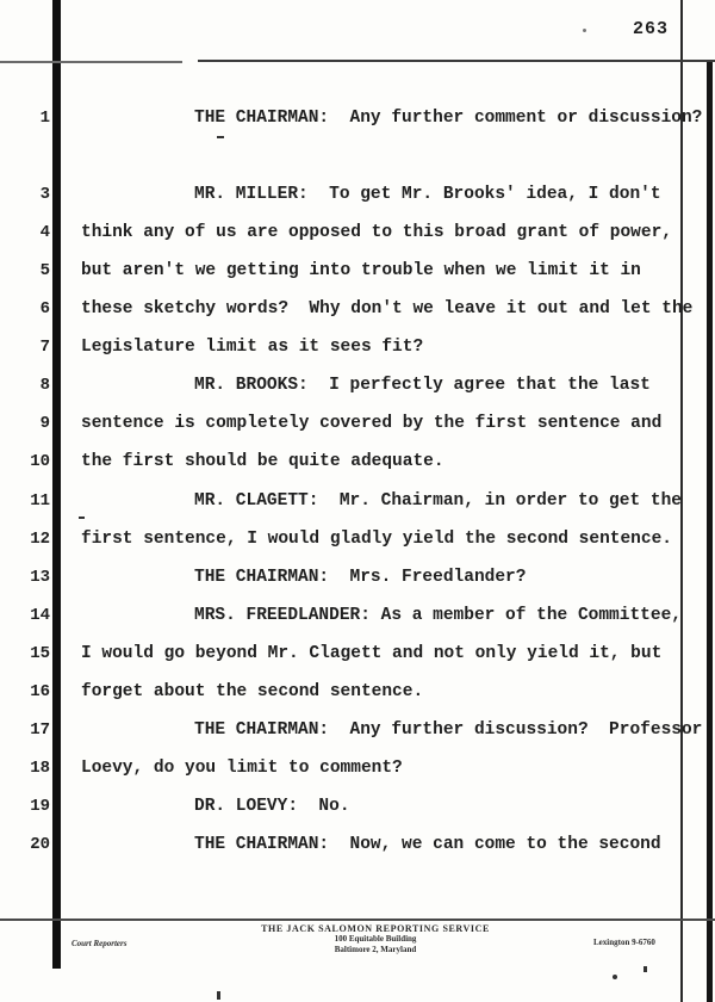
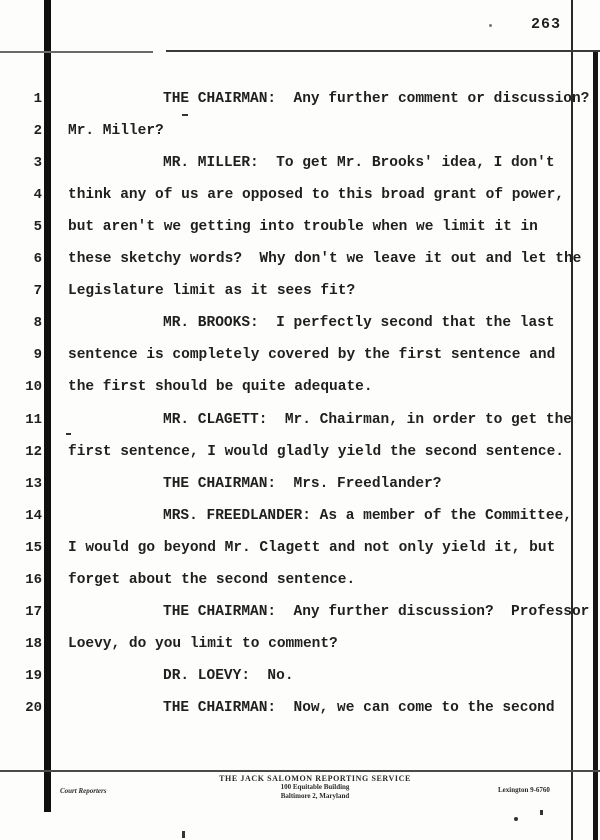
  263
  1
  THE CHAIRMAN: Any further comment or discussion?
+ 2
+ Mr. Miller?
  3
  MR. MILLER: To get Mr. Brooks' idea, I don't
  4
  think any of us are opposed to this broad grant of power,
  5
  but aren't we getting into trouble when we limit it in
  6
  these sketchy words? Why don't we leave it out and let the
  7
  Legislature limit as it sees fit?
  8
- MR. BROOKS: I perfectly agree that the last
+ MR. BROOKS: I perfectly second that the last
  9
  sentence is completely covered by the first sentence and
  10
  the first should be quite adequate.
  11
  MR. CLAGETT: Mr. Chairman, in order to get the
  12
  first sentence, I would gladly yield the second sentence.
  13
  THE CHAIRMAN: Mrs. Freedlander?
  14
  MRS. FREEDLANDER: As a member of the Committee,
  15
  I would go beyond Mr. Clagett and not only yield it, but
  16
  forget about the second sentence.
  17
  THE CHAIRMAN: Any further discussion? Professor
  18
  Loevy, do you limit to comment?
  19
  DR. LOEVY: No.
  20
  THE CHAIRMAN: Now, we can come to the second
  THE JACK SALOMON REPORTING SERVICE
  100 Equitable Building
  Baltimore 2, Maryland
  Court Reporters
  Lexington 9-6760
